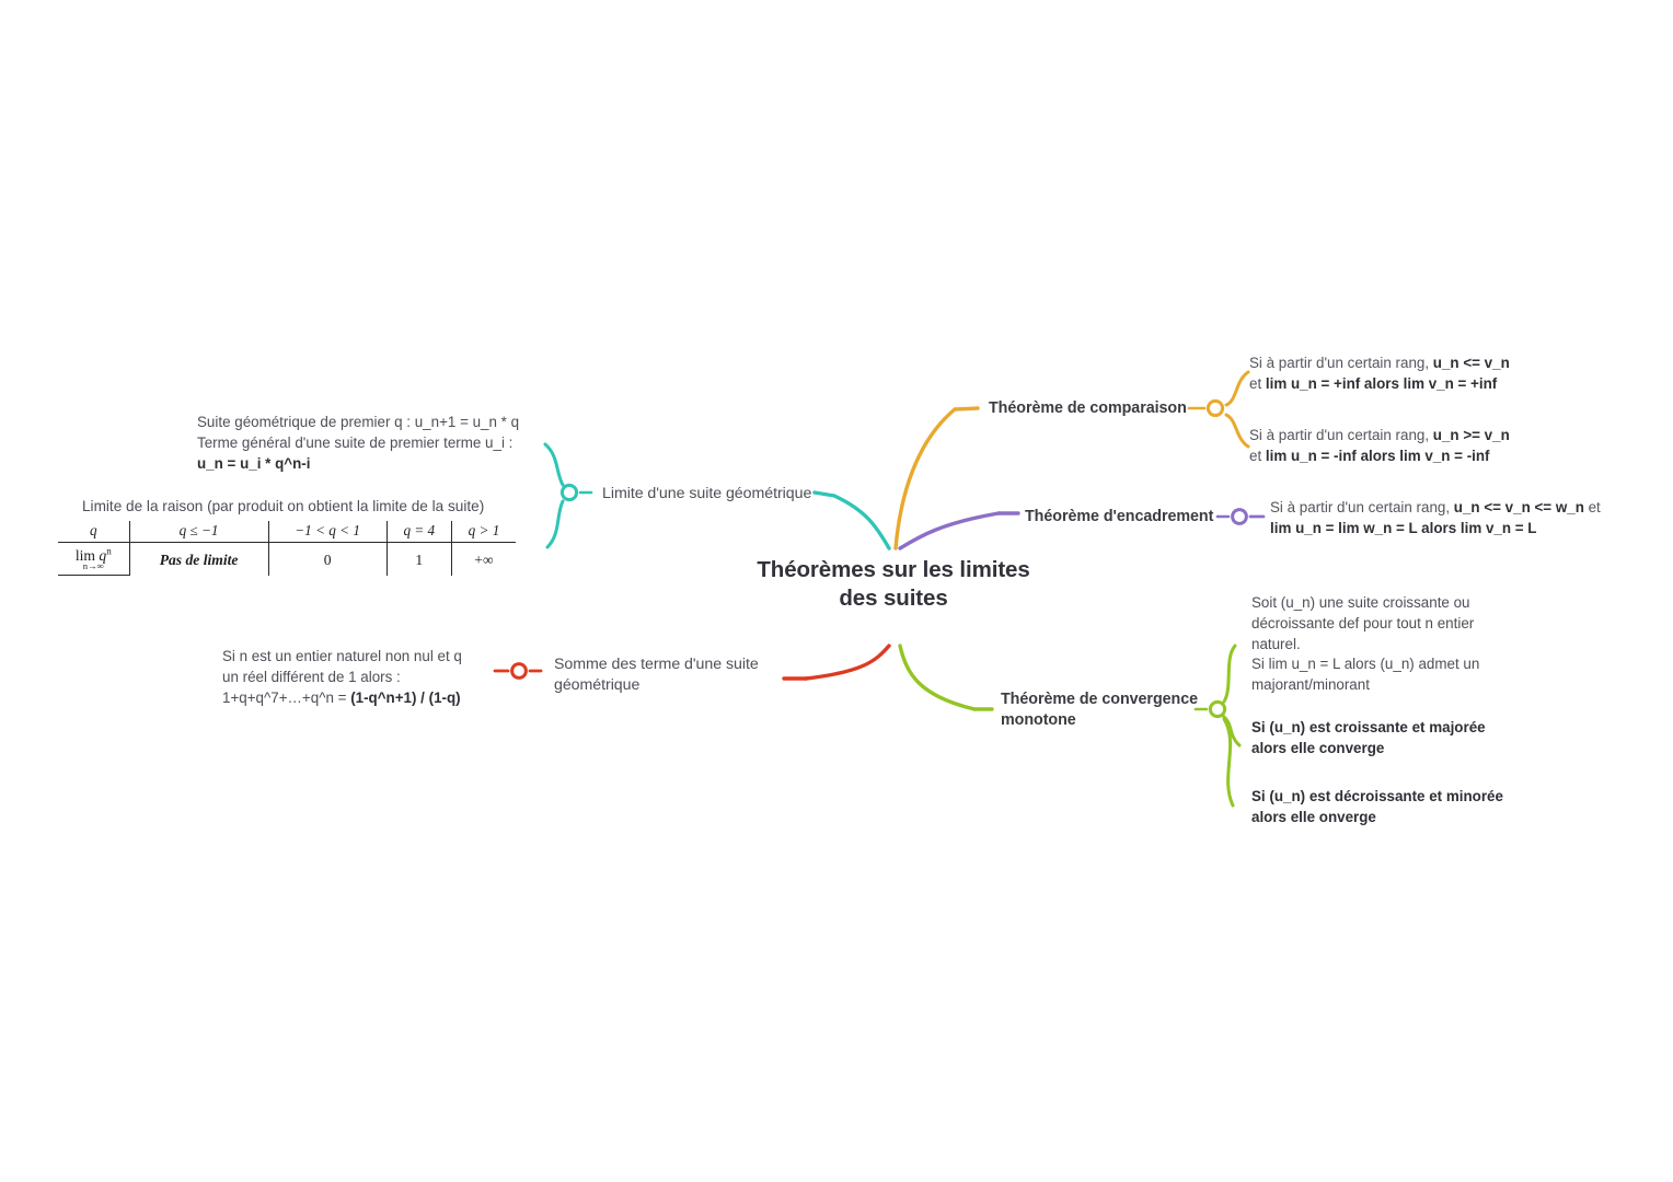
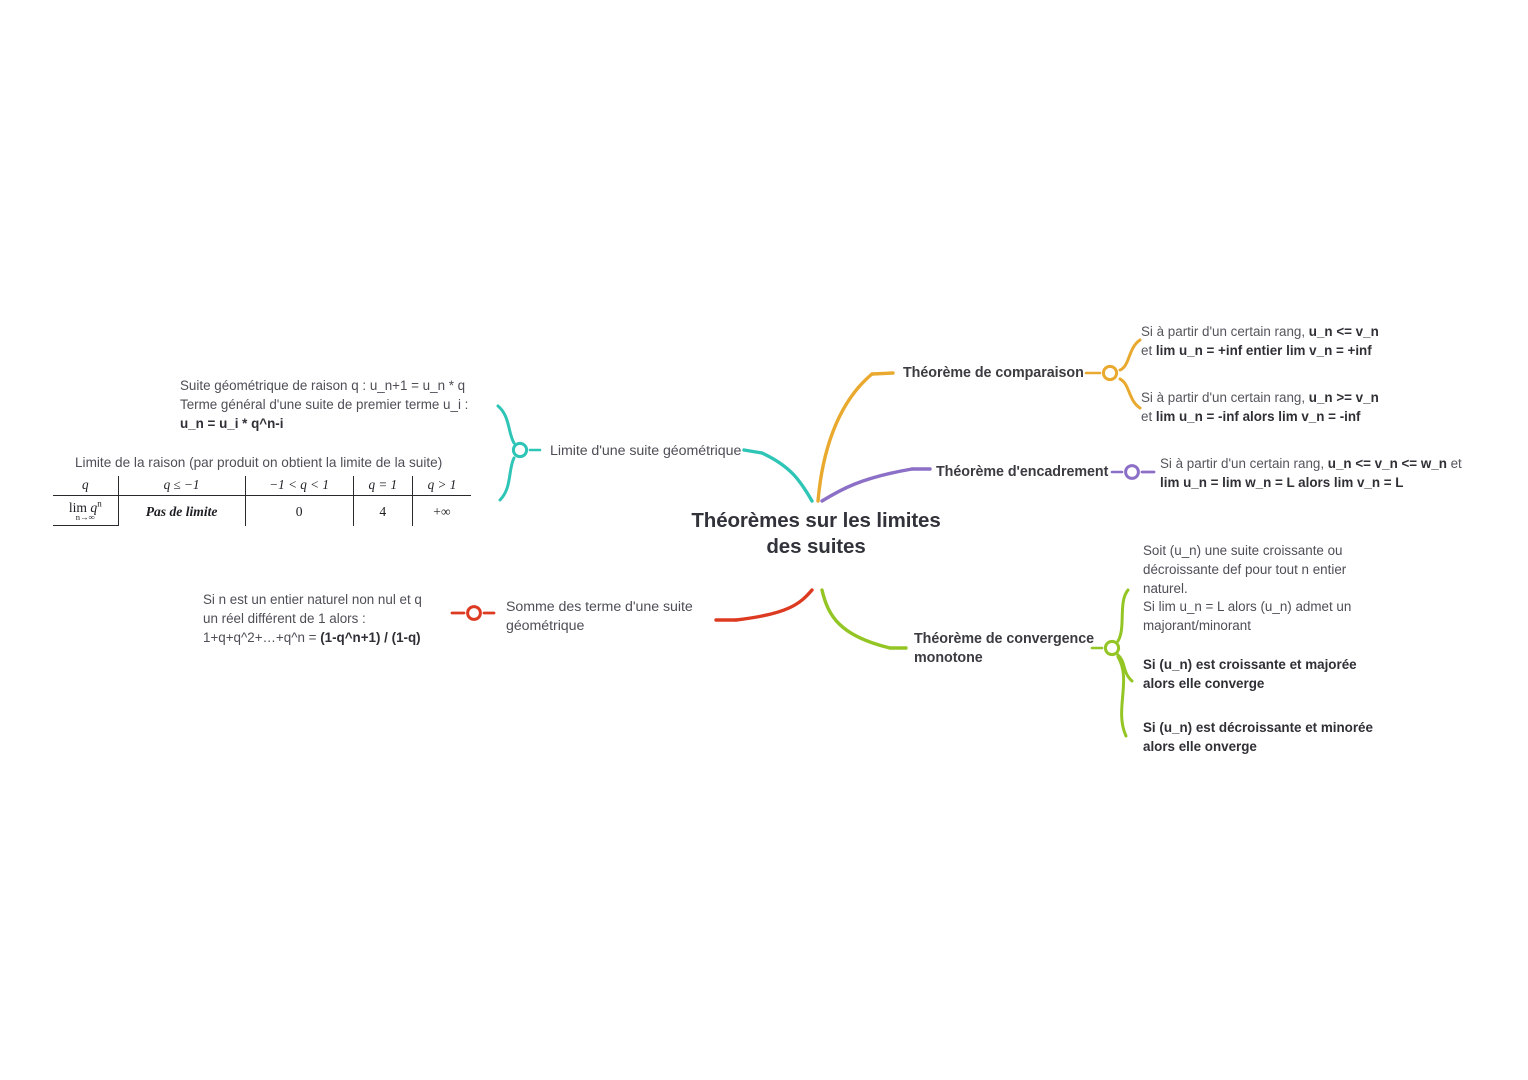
  Théorèmes sur les limites
  des suites
  Théorème de comparaison
  Si à partir d'un certain rang, u_n <= v_n
- et lim u_n = +inf alors lim v_n = +inf
+ et lim u_n = +inf entier lim v_n = +inf
  Si à partir d'un certain rang, u_n >= v_n
  et lim u_n = -inf alors lim v_n = -inf
  Théorème d'encadrement
  Si à partir d'un certain rang, u_n <= v_n <= w_n et
  lim u_n = lim w_n = L alors lim v_n = L
  Théorème de convergence
  monotone
  Soit (u_n) une suite croissante ou décroissante def pour tout n entier naturel.
  Si lim u_n = L alors (u_n) admet un majorant/minorant
  Si (u_n) est croissante et majorée
  alors elle converge
  Si (u_n) est décroissante et minorée
  alors elle onverge
  Limite d'une suite géométrique
- Suite géométrique de premier q : u_n+1 = u_n * q
+ Suite géométrique de raison q : u_n+1 = u_n * q
  Terme général d'une suite de premier terme u_i :
  u_n = u_i * q^n-i
  Limite de la raison (par produit on obtient la limite de la suite)
- q	q ≤ −1	−1 < q < 1	q = 4	q > 1
+ q	q ≤ −1	−1 < q < 1	q = 1	q > 1
- lim qn n→∞	Pas de limite	0	1	+∞
+ lim qn n→∞	Pas de limite	0	4	+∞
  Somme des terme d'une suite
  géométrique
  Si n est un entier naturel non nul et q
  un réel différent de 1 alors :
- 1+q+q^7+…+q^n = (1-q^n+1) / (1-q)
+ 1+q+q^2+…+q^n = (1-q^n+1) / (1-q)
